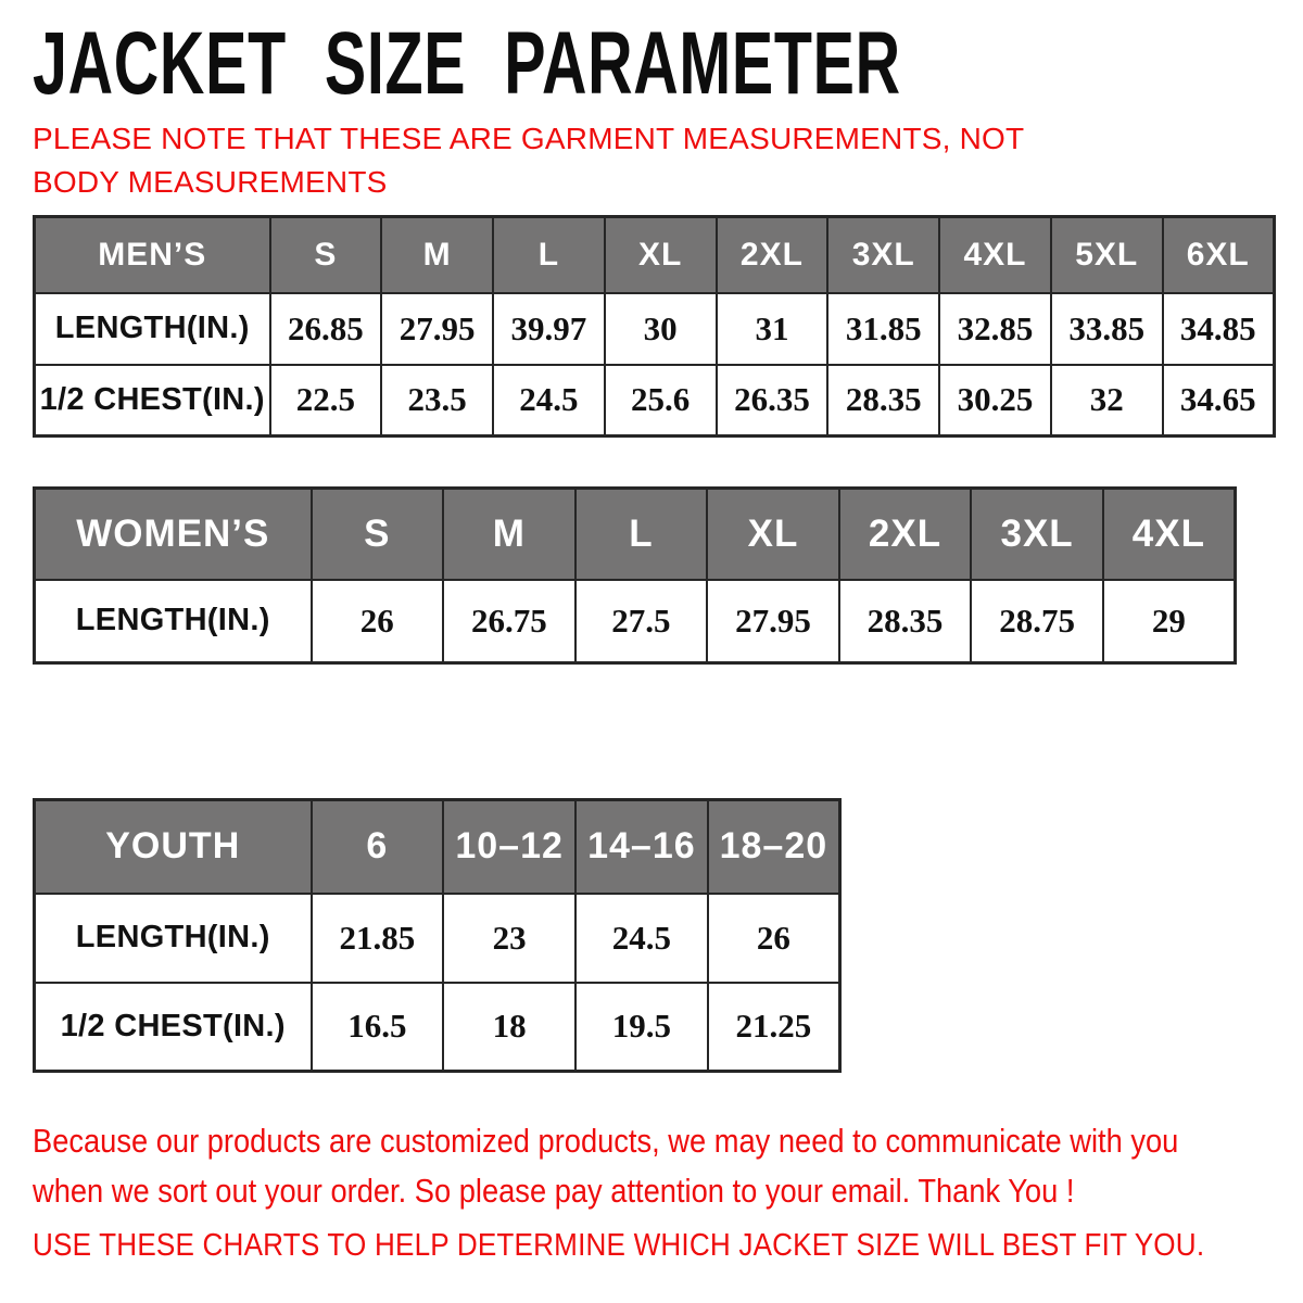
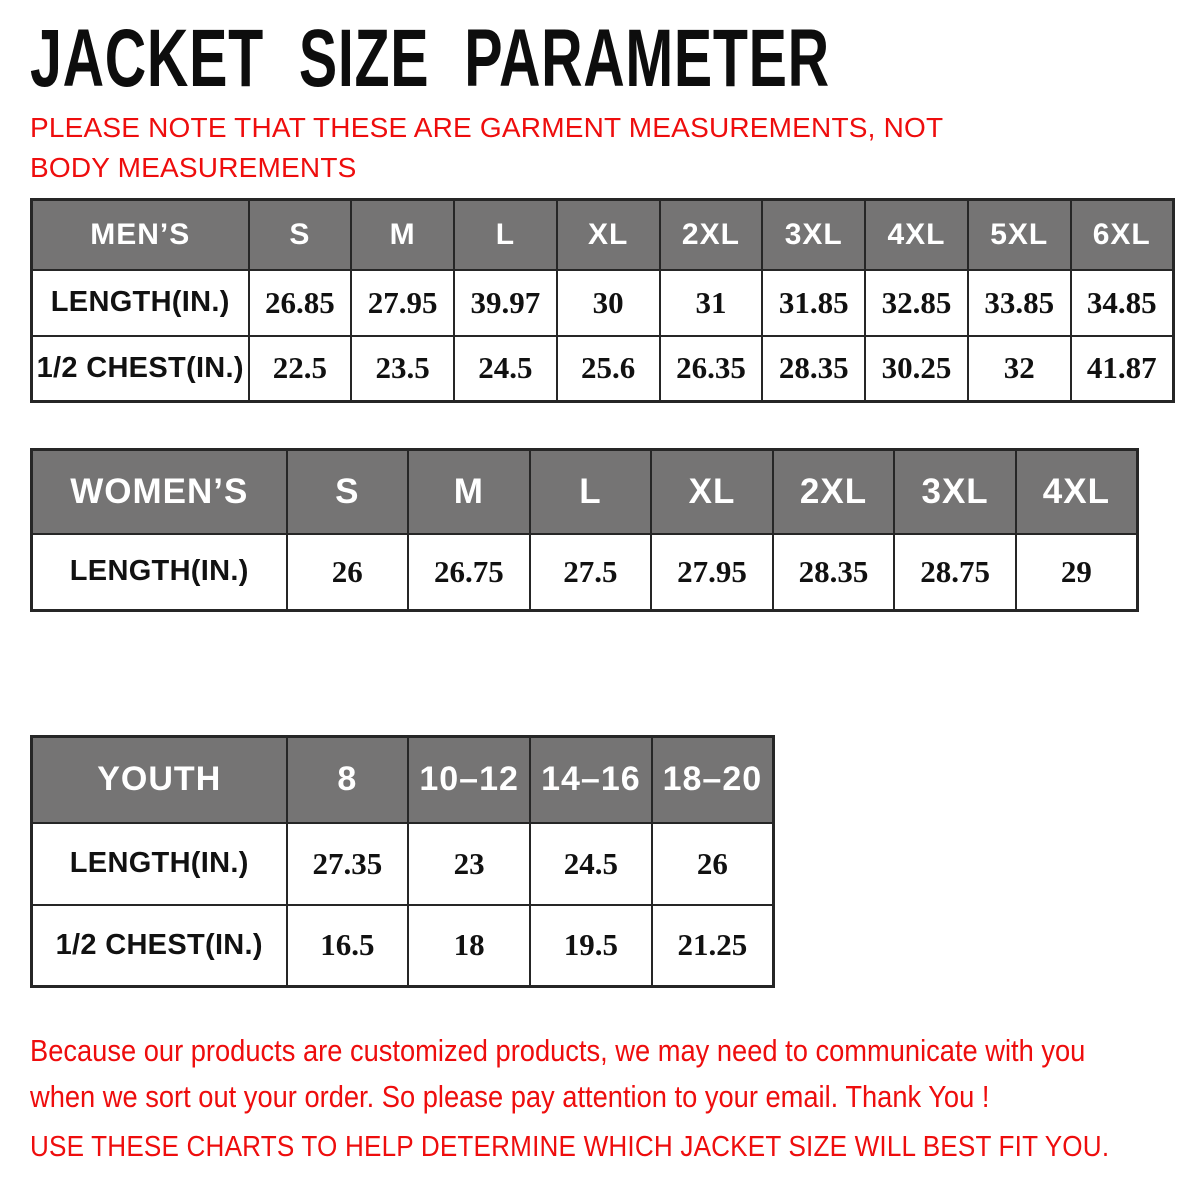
  JACKET SIZE PARAMETER
  PLEASE NOTE THAT THESE ARE GARMENT MEASUREMENTS, NOT BODY MEASUREMENTS
  MEN’S	S	M	L	XL	2XL	3XL	4XL	5XL	6XL
  LENGTH(IN.)	26.85	27.95	39.97	30	31	31.85	32.85	33.85	34.85
- 1/2 CHEST(IN.)	22.5	23.5	24.5	25.6	26.35	28.35	30.25	32	34.65
+ 1/2 CHEST(IN.)	22.5	23.5	24.5	25.6	26.35	28.35	30.25	32	41.87
  WOMEN’S	S	M	L	XL	2XL	3XL	4XL
  LENGTH(IN.)	26	26.75	27.5	27.95	28.35	28.75	29
- YOUTH	6	10–12	14–16	18–20
+ YOUTH	8	10–12	14–16	18–20
- LENGTH(IN.)	21.85	23	24.5	26
+ LENGTH(IN.)	27.35	23	24.5	26
  1/2 CHEST(IN.)	16.5	18	19.5	21.25
  Because our products are customized products, we may need to communicate with you when we sort out your order. So please pay attention to your email. Thank You !
  USE THESE CHARTS TO HELP DETERMINE WHICH JACKET SIZE WILL BEST FIT YOU.
